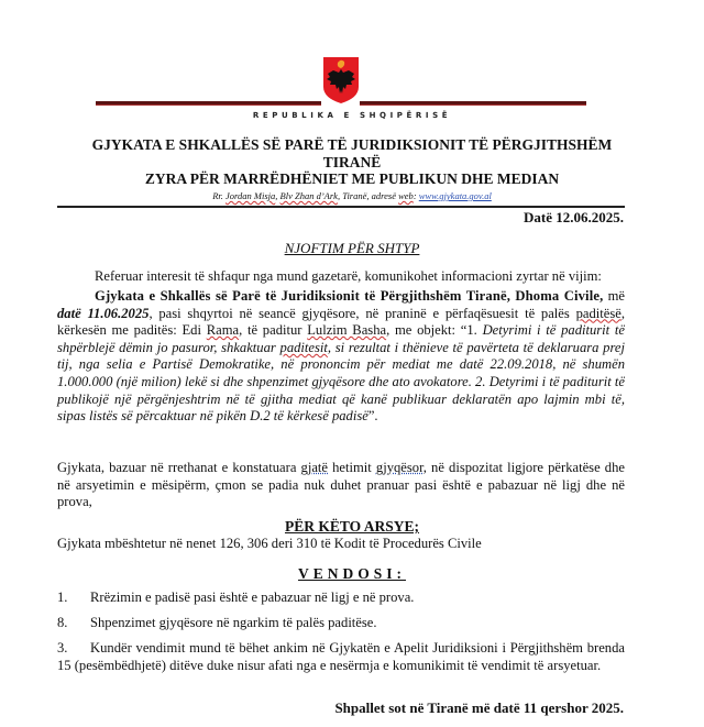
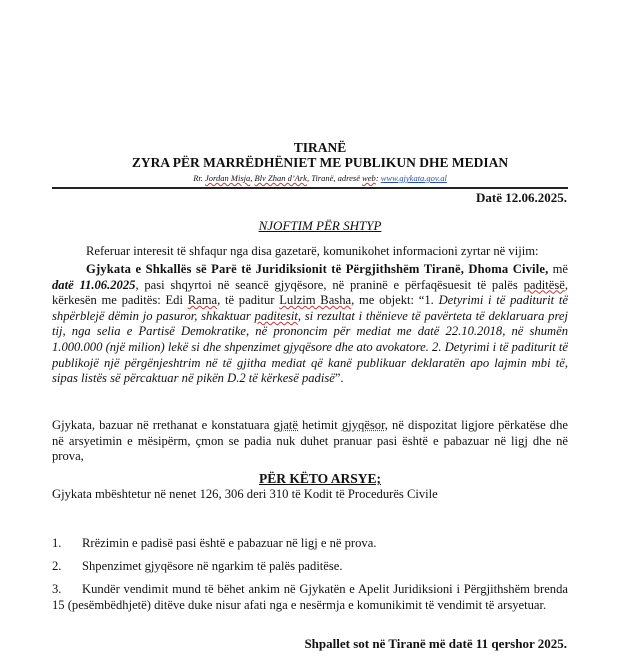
- REPUBLIKA E SHQIPËRISË
- GJYKATA E SHKALLËS SË PARË TË JURIDIKSIONIT TË PËRGJITHSHËM
  TIRANË
  ZYRA PËR MARRËDHËNIET ME PUBLIKUN DHE MEDIAN
  Rr. Jordan Misja, Blv Zhan d’Ark, Tiranë, adresë web: www.gjykata.gov.al
  Datë 12.06.2025.
  NJOFTIM PËR SHTYP
- Referuar interesit të shfaqur nga mund gazetarë, komunikohet informacioni zyrtar në vijim:
+ Referuar interesit të shfaqur nga disa gazetarë, komunikohet informacioni zyrtar në vijim:
- Gjykata e Shkallës së Parë të Juridiksionit të Përgjithshëm Tiranë, Dhoma Civile, më datë 11.06.2025, pasi shqyrtoi në seancë gjyqësore, në praninë e përfaqësuesit të palës paditësë, kërkesën me paditës: Edi Rama, të paditur Lulzim Basha, me objekt: “1. Detyrimi i të paditurit të shpërblejë dëmin jo pasuror, shkaktuar paditesit, si rezultat i thënieve të pavërteta të deklaruara prej tij, nga selia e Partisë Demokratike, në prononcim për mediat me datë 22.09.2018, në shumën 1.000.000 (një milion) lekë si dhe shpenzimet gjyqësore dhe ato avokatore. 2. Detyrimi i të paditurit të publikojë një përgënjeshtrim në të gjitha mediat që kanë publikuar deklaratën apo lajmin mbi të, sipas listës së përcaktuar në pikën D.2 të kërkesë padisë”.
+ Gjykata e Shkallës së Parë të Juridiksionit të Përgjithshëm Tiranë, Dhoma Civile, më datë 11.06.2025, pasi shqyrtoi në seancë gjyqësore, në praninë e përfaqësuesit të palës paditësë, kërkesën me paditës: Edi Rama, të paditur Lulzim Basha, me objekt: “1. Detyrimi i të paditurit të shpërblejë dëmin jo pasuror, shkaktuar paditesit, si rezultat i thënieve të pavërteta të deklaruara prej tij, nga selia e Partisë Demokratike, në prononcim për mediat me datë 22.10.2018, në shumën 1.000.000 (një milion) lekë si dhe shpenzimet gjyqësore dhe ato avokatore. 2. Detyrimi i të paditurit të publikojë një përgënjeshtrim në të gjitha mediat që kanë publikuar deklaratën apo lajmin mbi të, sipas listës së përcaktuar në pikën D.2 të kërkesë padisë”.
  Gjykata, bazuar në rrethanat e konstatuara gjatë hetimit gjyqësor, në dispozitat ligjore përkatëse dhe në arsyetimin e mësipërm, çmon se padia nuk duhet pranuar pasi është e pabazuar në ligj dhe në prova,
  PËR KËTO ARSYE;
  Gjykata mbështetur në nenet 126, 306 deri 310 të Kodit të Procedurës Civile
- VENDOSI:
  1.
  Rrëzimin e padisë pasi është e pabazuar në ligj e në prova.
- 8.
+ 2.
  Shpenzimet gjyqësore në ngarkim të palës paditëse.
  3. Kundër vendimit mund të bëhet ankim në Gjykatën e Apelit Juridiksioni i Përgjithshëm brenda 15 (pesëmbëdhjetë) ditëve duke nisur afati nga e nesërmja e komunikimit të vendimit të arsyetuar.
  Shpallet sot në Tiranë më datë 11 qershor 2025.
